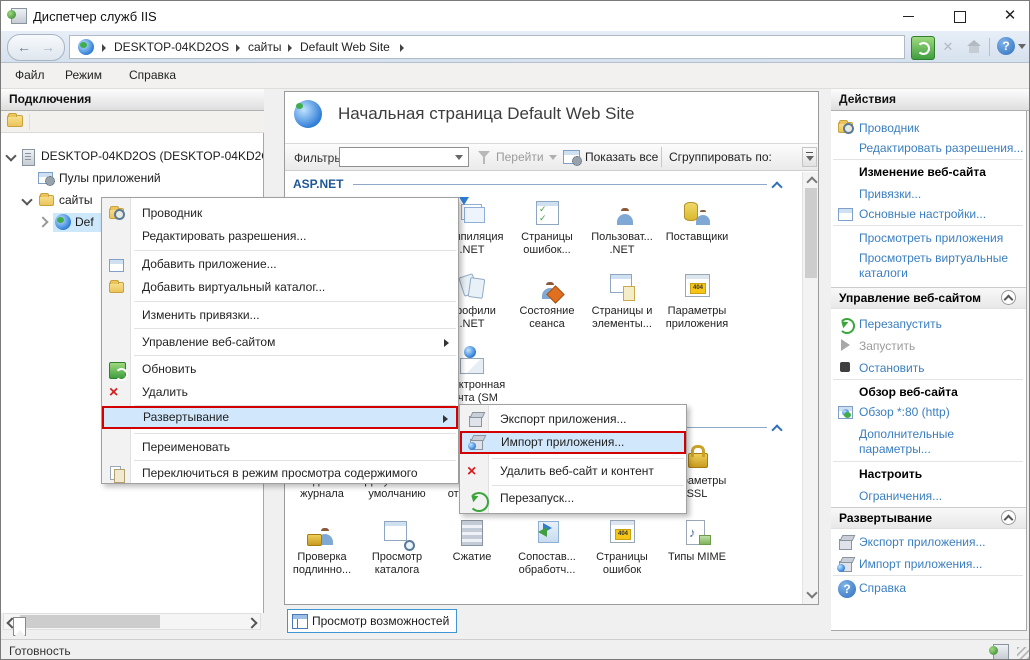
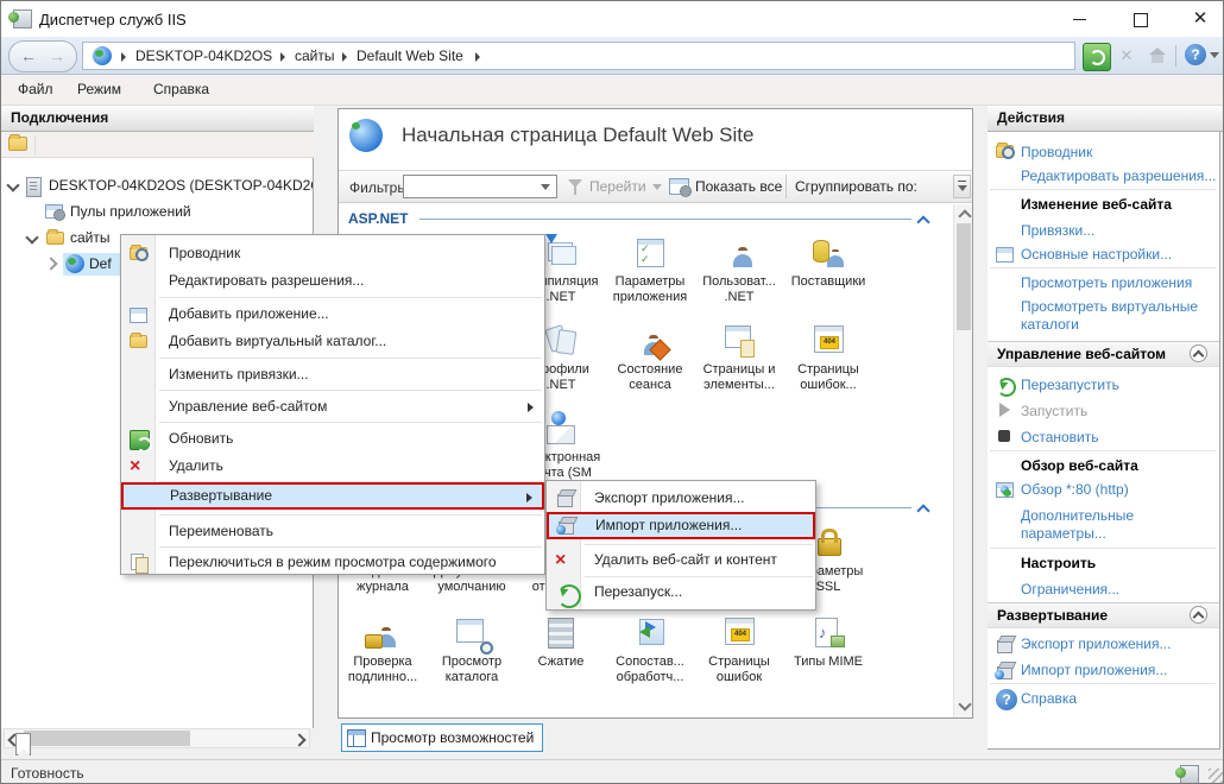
  Диспетчер служб IIS
  ✕
  ←
  →
  DESKTOP-04KD2OS
  сайты
  Default Web Site
  ✕
  ?
  Файл
  Режим
  Справка
  Подключения
  DESKTOP-04KD2OS (DESKTOP-04KD2
  Пулы приложений
  сайты
  Def
  Начальная страница Default Web Site
  Фильтр
  Перейти
  Показать все
  Сгруппировать по:
  ASP.NET
  пиляция .NET
- Страницы ошибок...
+ Параметры приложения
  Пользоват... .NET
  Поставщики
  рофили .NET
  Состояние сеанса
  Страницы и элементы...
- Параметры приложения
+ Страницы ошибок...
  ктронная чта (SM
  аметры SSL
  Проверка подлинно...
  Просмотр каталога
  Сжатие
  Сопостав... обработч...
  Страницы ошибок
  Типы MIME
  Действия
  Проводник
  Редактировать разрешения...
  Изменение веб-сайта
  Привязки...
  Основные настройки...
  Просмотреть приложения
  Просмотреть виртуальные каталоги
  Управление веб-сайтом
  Перезапустить
  Запустить
  Остановить
  Обзор веб-сайта
  Обзор *:80 (http)
  Дополнительные параметры...
  Настроить
  Ограничения...
  Развертывание
  Экспорт приложения...
  Импорт приложения...
  ?
  Справка
  Просмотр возможностей
  Готовность
  Проводник
  Редактировать разрешения...
  Добавить приложение...
  Добавить виртуальный каталог...
  Изменить привязки...
  Управление веб-сайтом
  Обновить
  ×
  Удалить
  Развертывание
  Переименовать
  Переключиться в режим просмотра содержимого
  Экспорт приложения...
  Импорт приложения...
  ×
  Удалить веб-сайт и контент
  Перезапуск...
